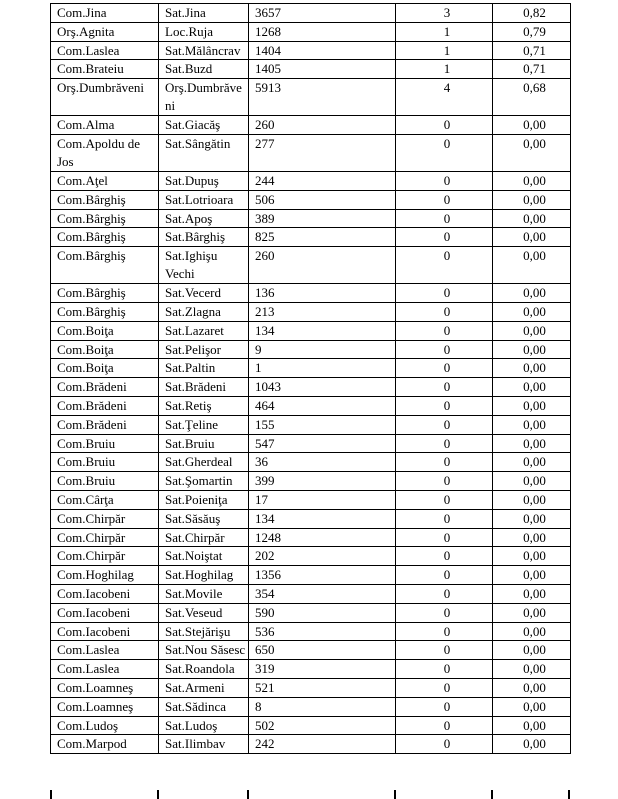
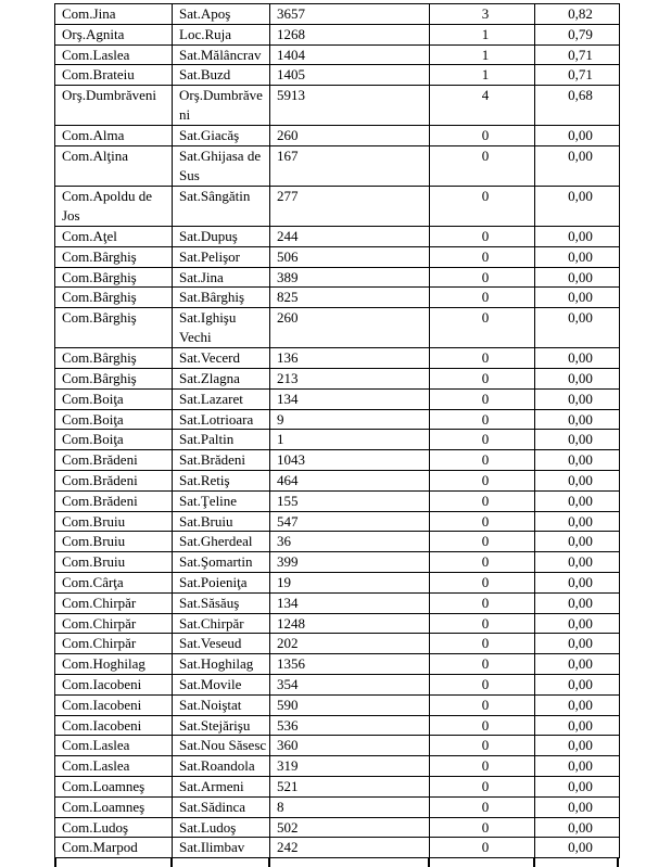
- Com.Jina	Sat.Jina	3657	3	0,82
+ Com.Jina	Sat.Apoş	3657	3	0,82
  Orş.Agnita	Loc.Ruja	1268	1	0,79
  Com.Laslea	Sat.Mălâncrav	1404	1	0,71
  Com.Brateiu	Sat.Buzd	1405	1	0,71
  Orş.Dumbrăveni	Orş.Dumbrăve ni	5913	4	0,68
  Com.Alma	Sat.Giacăş	260	0	0,00
+ Com.Alţina	Sat.Ghijasa de Sus	167	0	0,00
  Com.Apoldu de Jos	Sat.Sângătin	277	0	0,00
  Com.Aţel	Sat.Dupuş	244	0	0,00
- Com.Bârghiş	Sat.Lotrioara	506	0	0,00
+ Com.Bârghiş	Sat.Pelişor	506	0	0,00
- Com.Bârghiş	Sat.Apoş	389	0	0,00
+ Com.Bârghiş	Sat.Jina	389	0	0,00
  Com.Bârghiş	Sat.Bârghiş	825	0	0,00
  Com.Bârghiş	Sat.Ighişu Vechi	260	0	0,00
  Com.Bârghiş	Sat.Vecerd	136	0	0,00
  Com.Bârghiş	Sat.Zlagna	213	0	0,00
  Com.Boiţa	Sat.Lazaret	134	0	0,00
- Com.Boiţa	Sat.Pelişor	9	0	0,00
+ Com.Boiţa	Sat.Lotrioara	9	0	0,00
  Com.Boiţa	Sat.Paltin	1	0	0,00
  Com.Brădeni	Sat.Brădeni	1043	0	0,00
  Com.Brădeni	Sat.Retiş	464	0	0,00
  Com.Brădeni	Sat.Ţeline	155	0	0,00
  Com.Bruiu	Sat.Bruiu	547	0	0,00
  Com.Bruiu	Sat.Gherdeal	36	0	0,00
  Com.Bruiu	Sat.Şomartin	399	0	0,00
- Com.Cârţa	Sat.Poieniţa	17	0	0,00
+ Com.Cârţa	Sat.Poieniţa	19	0	0,00
  Com.Chirpăr	Sat.Săsăuş	134	0	0,00
  Com.Chirpăr	Sat.Chirpăr	1248	0	0,00
- Com.Chirpăr	Sat.Noiştat	202	0	0,00
+ Com.Chirpăr	Sat.Veseud	202	0	0,00
  Com.Hoghilag	Sat.Hoghilag	1356	0	0,00
  Com.Iacobeni	Sat.Movile	354	0	0,00
- Com.Iacobeni	Sat.Veseud	590	0	0,00
+ Com.Iacobeni	Sat.Noiştat	590	0	0,00
  Com.Iacobeni	Sat.Stejărişu	536	0	0,00
- Com.Laslea	Sat.Nou Săsesc	650	0	0,00
+ Com.Laslea	Sat.Nou Săsesc	360	0	0,00
  Com.Laslea	Sat.Roandola	319	0	0,00
  Com.Loamneş	Sat.Armeni	521	0	0,00
  Com.Loamneş	Sat.Sădinca	8	0	0,00
  Com.Ludoş	Sat.Ludoş	502	0	0,00
  Com.Marpod	Sat.Ilimbav	242	0	0,00
